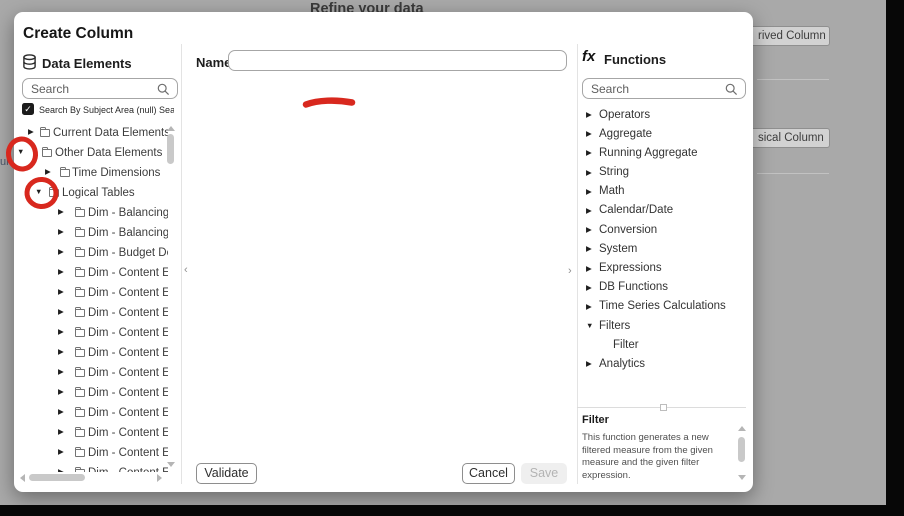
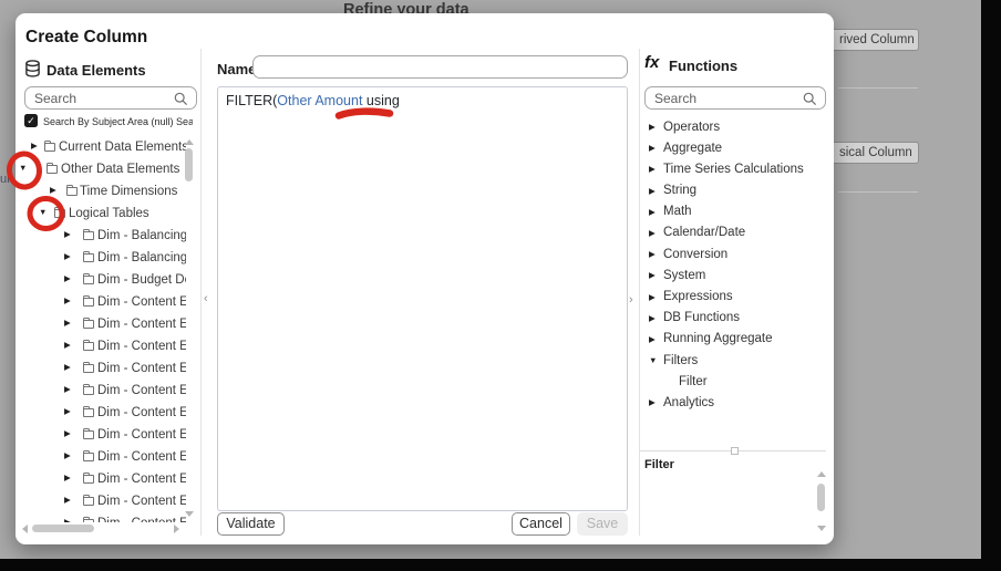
  Refine your data
  rived Column
  sical Column
  Create Column
  ‹
  ›
  Data Elements
  Search
  ✓
  Search By Subject Area (null) Sea
  ▶
  Current Data Elements
  ▼
  Other Data Elements
  ▶
  Time Dimensions
  ▼
  Logical Tables
  ▶
  Dim - Balancing
  ▶
  Dim - Balancing
  ▶
  Dim - Budget D
  ▶
  Dim - Content E
  ▶
  Dim - Content E
  ▶
  Dim - Content E
  ▶
  Dim - Content E
  ▶
  Dim - Content E
  ▶
  Dim - Content E
  ▶
  Dim - Content E
  ▶
  Dim - Content E
  ▶
  Dim - Content E
  ▶
  Dim - Content E
  ▶
  Nam
+ FILTER(Other Amount using
  Validate
  Cancel
  Save
  fx
  Functions
  Search
  ▶
  Operators
  ▶
  Aggregate
  ▶
- Running Aggregate
+ Time Series Calculations
  ▶
  String
  ▶
  Math
  ▶
  Calendar/Date
  ▶
  Conversion
  ▶
  System
  ▶
  Expressions
  ▶
  DB Functions
  ▶
- Time Series Calculations
+ Running Aggregate
  ▼
  Filters
  Filter
  ▶
  Analytics
  Filter
- This function generates a new filtered measure from the given measure and the given filter expression.
